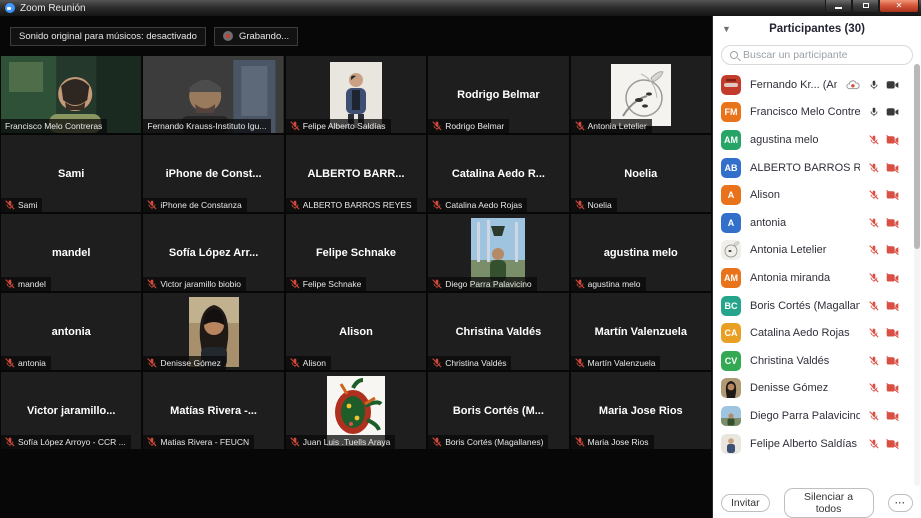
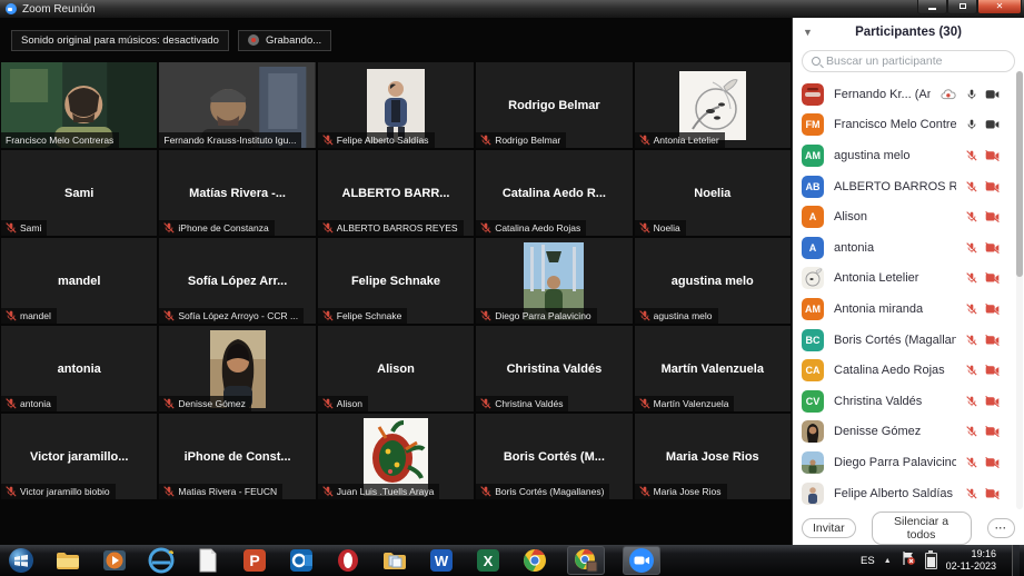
  Zoom Reunión
  ✕
  Sonido original para músicos: desactivado
  Grabando...
  Francisco Melo Contreras
  Fernando Krauss-Instituto Igu...
  Felipe Alberto Saldías
  Rodrigo Belmar
  Rodrigo Belmar
  Antonia Letelier
  Sami
  Sami
- iPhone de Const...
+ Matías Rivera -...
  iPhone de Constanza
  ALBERTO BARR...
  ALBERTO BARROS REYES
  Catalina Aedo R...
  Catalina Aedo Rojas
  Noelia
  Noelia
  mandel
  mandel
  Sofía López Arr...
- Victor jaramillo biobio
+ Sofía López Arroyo - CCR ...
  Felipe Schnake
  Felipe Schnake
  Diego Parra Palavicino
  agustina melo
  agustina melo
  antonia
  antonia
  Denisse Gómez
  Alison
  Alison
  Christina Valdés
  Christina Valdés
  Martín Valenzuela
  Martín Valenzuela
  Victor jaramillo...
- Sofía López Arroyo - CCR ...
+ Victor jaramillo biobio
- Matías Rivera -...
+ iPhone de Const...
  Matias Rivera - FEUCN
  Juan Luis .Tuells Araya
  Boris Cortés (M...
  Boris Cortés (Magallanes)
  Maria Jose Rios
  Maria Jose Rios
  ▼
  Participantes (30)
  Buscar un participante
  FM
  Francisco Melo Contre
  AM
  agustina melo
  AB
  ALBERTO BARROS R
  A
  Alison
  A
  antonia
  Antonia Letelier
  AM
  Antonia miranda
  BC
  Boris Cortés (Magallan
  CA
  Catalina Aedo Rojas
  CV
  Christina Valdés
  Denisse Gómez
  Diego Parra Palavicino
  Felipe Alberto Saldías
  Invitar
  Silenciar a todos
  ⋯
+ P
+ W
+ X
+ ES
+ 19:16
+ 02-11-2023
